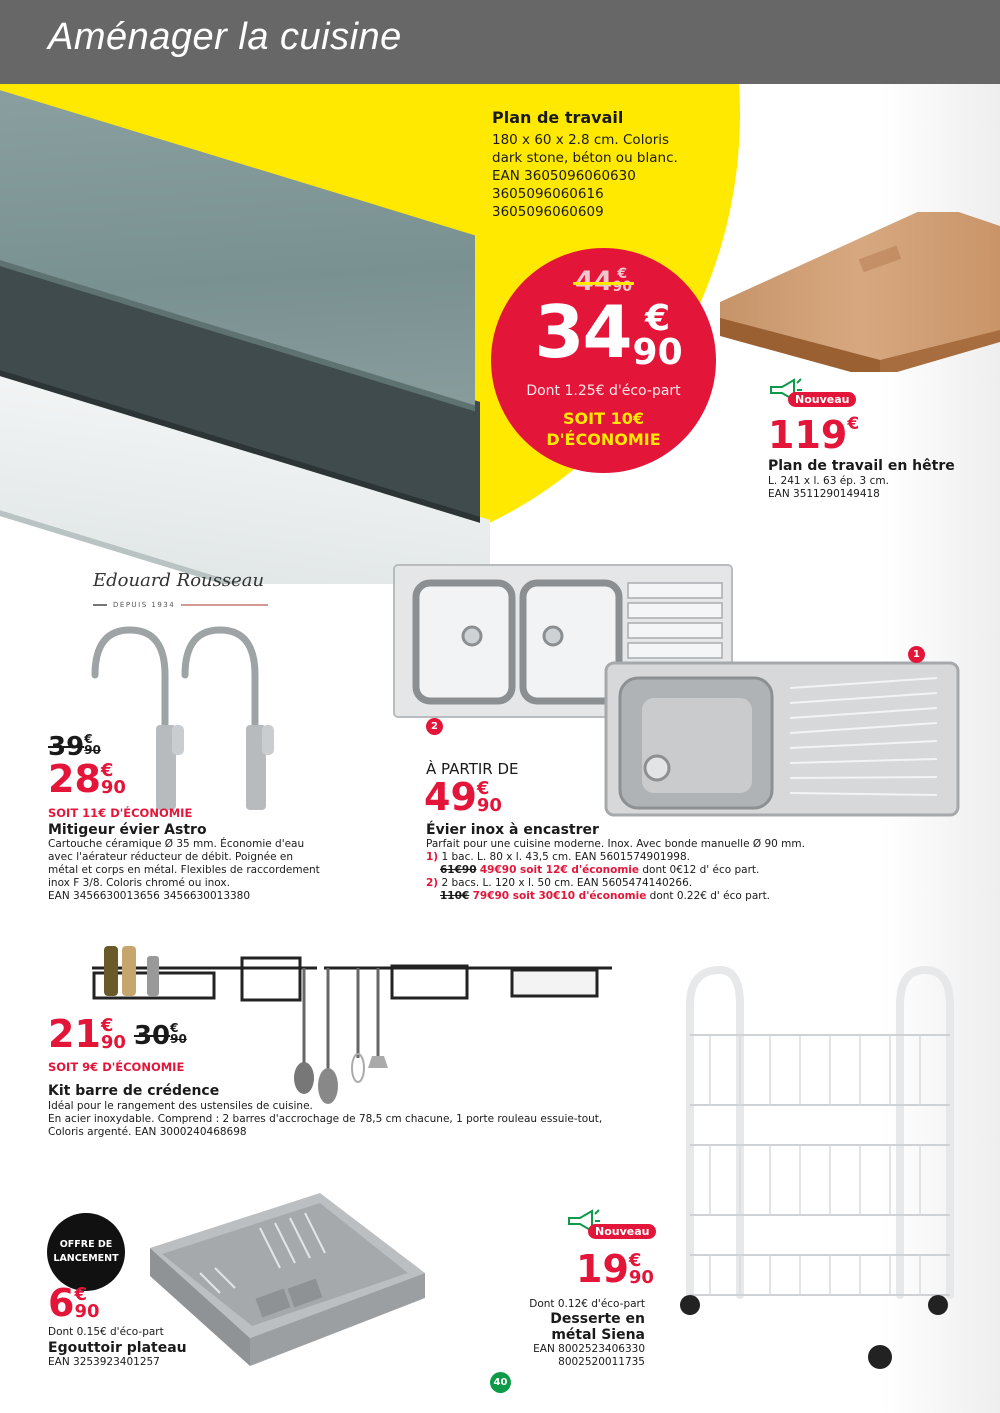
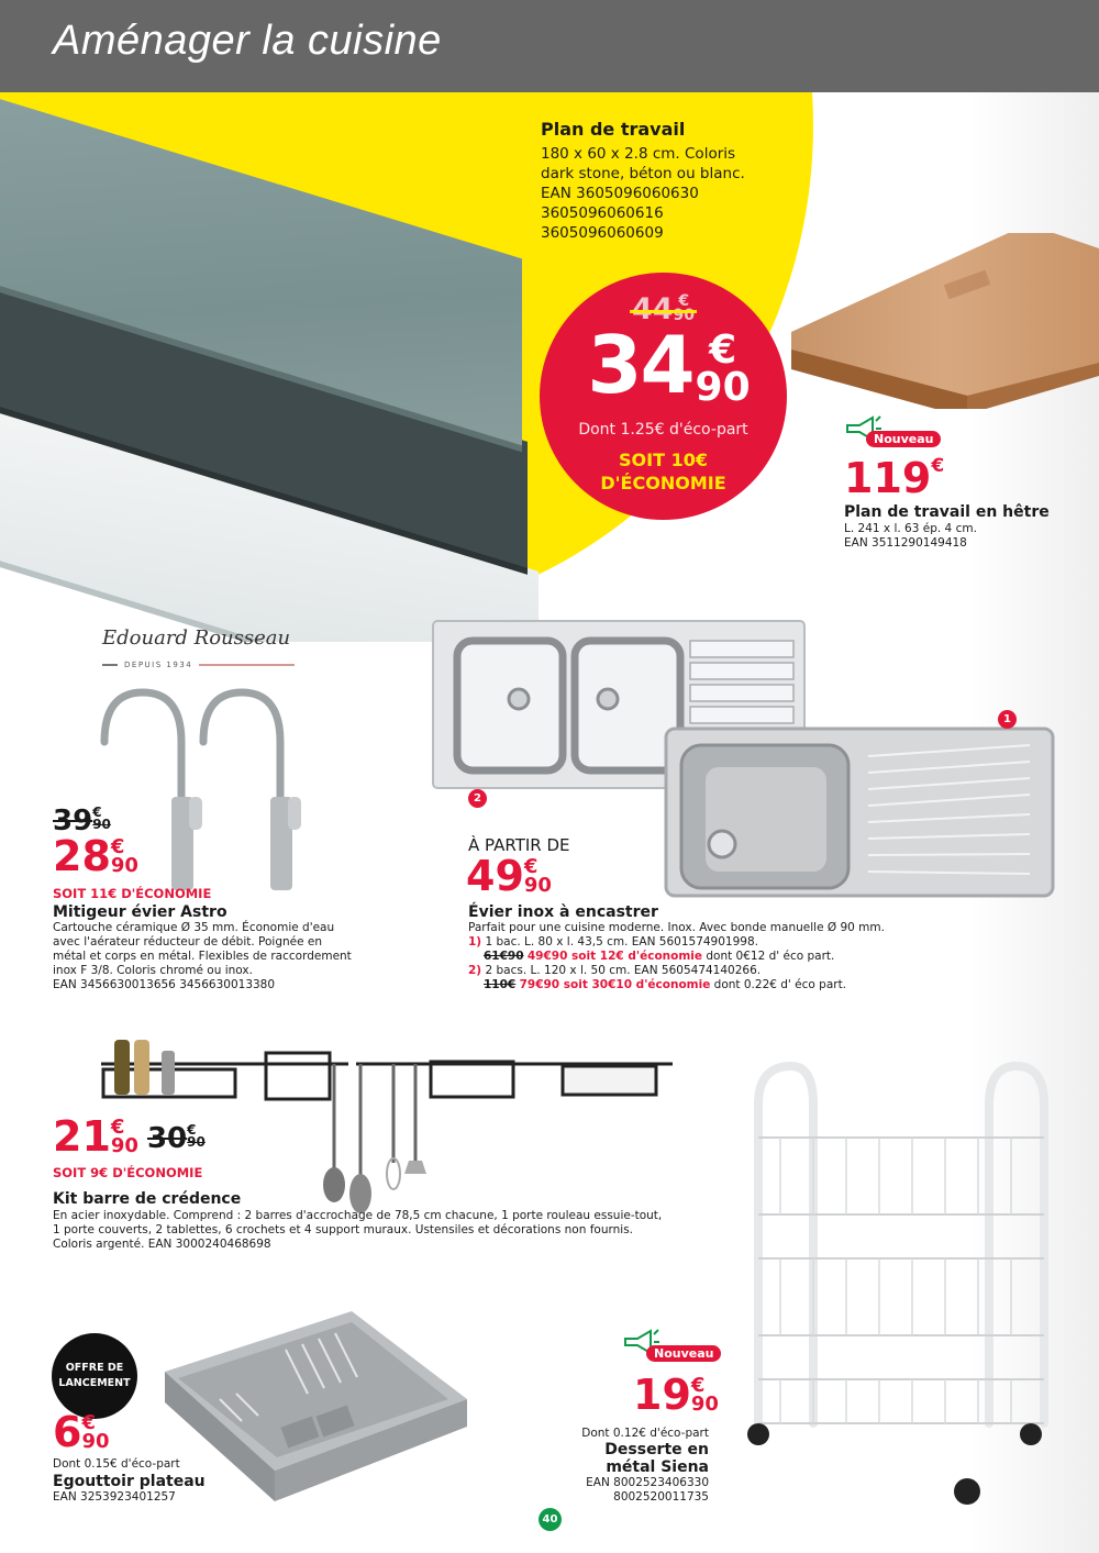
  Aménager la cuisine
  Plan de travail
  180 x 60 x 2.8 cm. Coloris
  dark stone, béton ou blanc.
  EAN 3605096060630
  3605096060616
  3605096060609
  €
  90
  34
  €
  90
  Dont 1.25€ d'éco-part
  SOIT 10€
  D'ÉCONOMIE
  Nouveau
  119€
  Plan de travail en hêtre
- L. 241 x l. 63 ép. 3 cm.
+ L. 241 x l. 63 ép. 4 cm.
  EAN 3511290149418
  Edouard Rousseau
  DEPUIS 1934
  39
  €
  90
  28
  €
  90
  SOIT 11€ D'ÉCONOMIE
  Mitigeur évier Astro
  Cartouche céramique Ø 35 mm. Économie d'eau
  avec l'aérateur réducteur de débit. Poignée en
  métal et corps en métal. Flexibles de raccordement
  inox F 3/8. Coloris chromé ou inox.
  EAN 3456630013656 3456630013380
  1
  2
  À PARTIR DE
  49
  €
  90
  Évier inox à encastrer
  Parfait pour une cuisine moderne. Inox. Avec bonde manuelle Ø 90 mm.
  1) 1 bac. L. 80 x l. 43,5 cm. EAN 5601574901998.
  61€90 49€90 soit 12€ d'économie dont 0€12 d' éco part.
  2) 2 bacs. L. 120 x l. 50 cm. EAN 5605474140266.
  110€ 79€90 soit 30€10 d'économie dont 0.22€ d' éco part.
  21
  €
  90
  30
  €
  90
  SOIT 9€ D'ÉCONOMIE
  Kit barre de crédence
- Idéal pour le rangement des ustensiles de cuisine.
  En acier inoxydable. Comprend : 2 barres d'accrochage de 78,5 cm chacune, 1 porte rouleau essuie-tout,
+ 1 porte couverts, 2 tablettes, 6 crochets et 4 support muraux. Ustensiles et décorations non fournis.
  Coloris argenté. EAN 3000240468698
  OFFRE DE
  LANCEMENT
  6
  €
  90
  Dont 0.15€ d'éco-part
  Egouttoir plateau
  EAN 3253923401257
  Nouveau
  19
  €
  90
  Dont 0.12€ d'éco-part
  Desserte en
  métal Siena
  EAN 8002523406330
  8002520011735
  40
